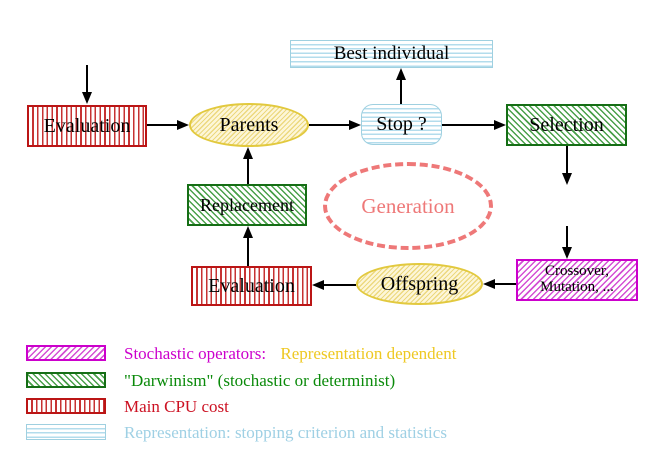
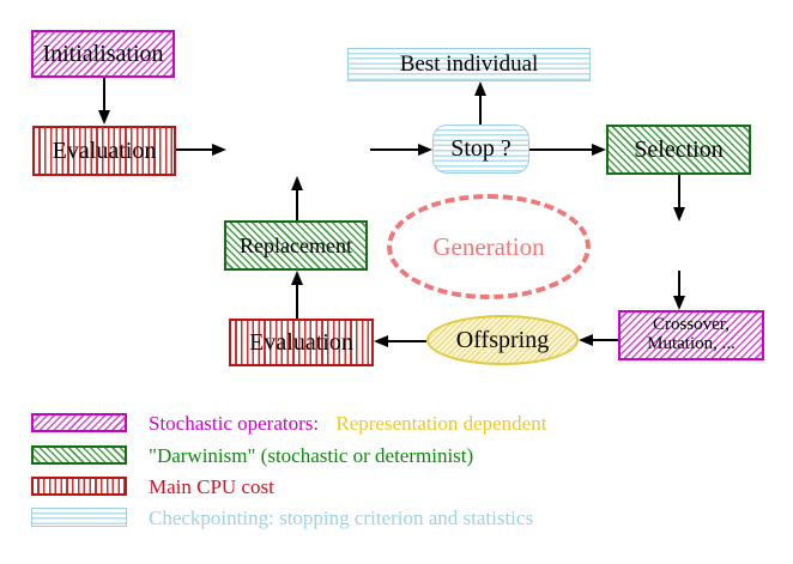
+ Initialisation
  Evaluation
- Parents
  Best individual
  Stop ?
  Selection
  Replacement
  Generation
  Crossover,
  Mutation, ...
  Evaluation
  Offspring
  Stochastic operators: Representation dependent
  "Darwinism" (stochastic or determinist)
  Main CPU cost
- Representation: stopping criterion and statistics
+ Checkpointing: stopping criterion and statistics
